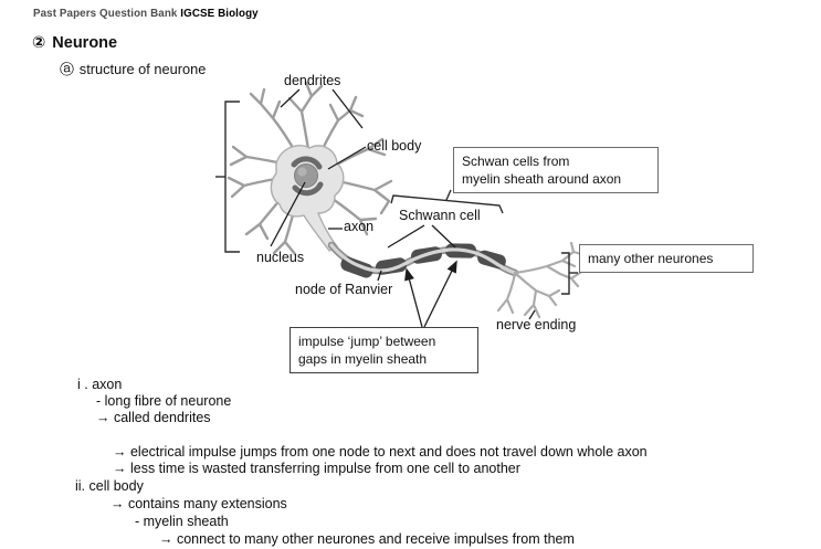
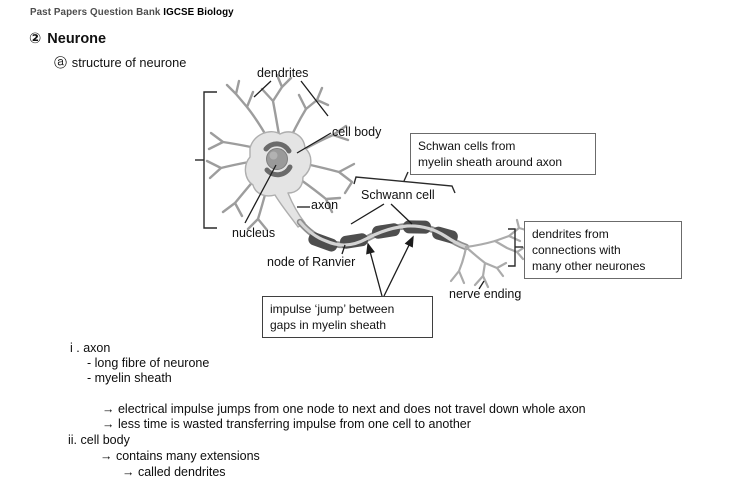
  Past Papers Question Bank IGCSE Biology
  ② Neurone
  ⓐ structure of neurone
  dendrites
  cell body
  Schwann cell
  axon
  nucleus
  node of Ranvier
  nerve ending
  Schwan cells from
  myelin sheath around axon
+ dendrites from
+ connections with
  many other neurones
  impulse ‘jump’ between
  gaps in myelin sheath
  i . axon
  - long fibre of neurone
- → called dendrites
+ - myelin sheath
  → electrical impulse jumps from one node to next and does not travel down whole axon
  → less time is wasted transferring impulse from one cell to another
  ii. cell body
  → contains many extensions
- - myelin sheath
+ → called dendrites
- → connect to many other neurones and receive impulses from them
